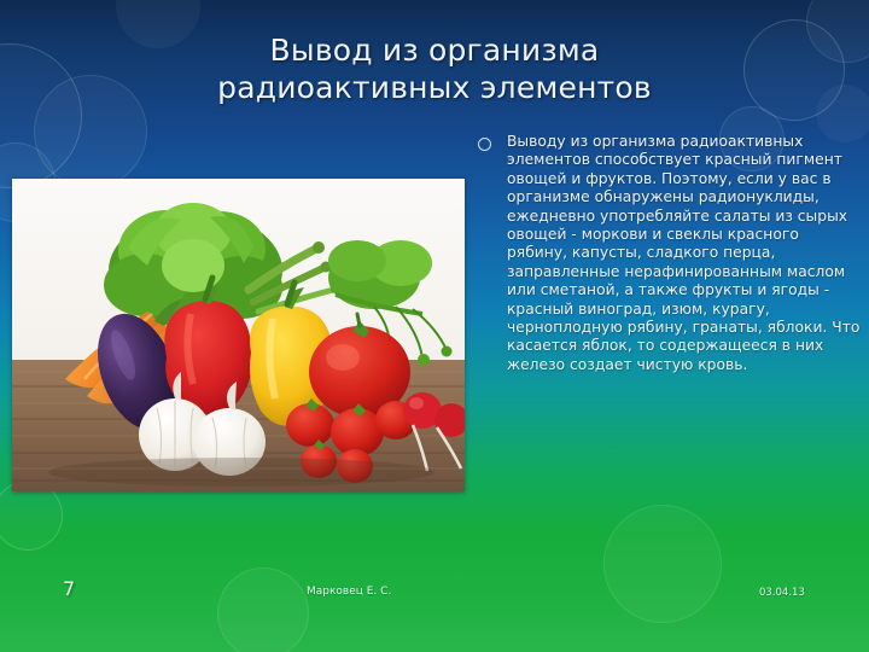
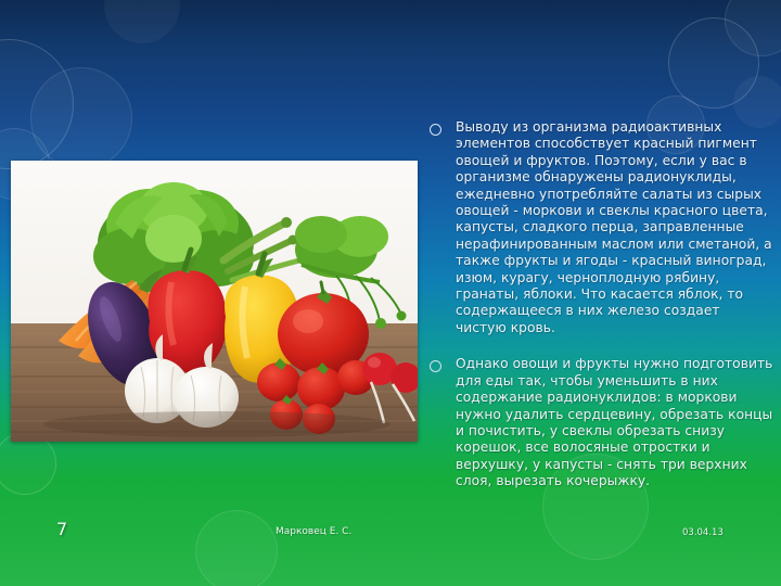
- Вывод из организма
- радиоактивных элементов
- Выводу из организма радиоактивных элементов способствует красный пигмент овощей и фруктов. Поэтому, если у вас в организме обнаружены радионуклиды, ежедневно употребляйте салаты из сырых овощей - моркови и свеклы красного рябину, капусты, сладкого перца, заправленные нерафинированным маслом или сметаной, а также фрукты и ягоды - красный виноград, изюм, курагу, черноплодную рябину, гранаты, яблоки. Что касается яблок, то содержащееся в них железо создает чистую кровь.
+ Выводу из организма радиоактивных элементов способствует красный пигмент овощей и фруктов. Поэтому, если у вас в организме обнаружены радионуклиды, ежедневно употребляйте салаты из сырых овощей - моркови и свеклы красного цвета, капусты, сладкого перца, заправленные нерафинированным маслом или сметаной, а также фрукты и ягоды - красный виноград, изюм, курагу, черноплодную рябину, гранаты, яблоки. Что касается яблок, то содержащееся в них железо создает чистую кровь.
+ Однако овощи и фрукты нужно подготовить для еды так, чтобы уменьшить в них содержание радионуклидов: в моркови нужно удалить сердцевину, обрезать концы и почистить, у свеклы обрезать снизу корешок, все волосяные отростки и верхушку, у капусты - снять три верхних слоя, вырезать кочерыжку.
  7
  Марковец Е. С.
  03.04.13
